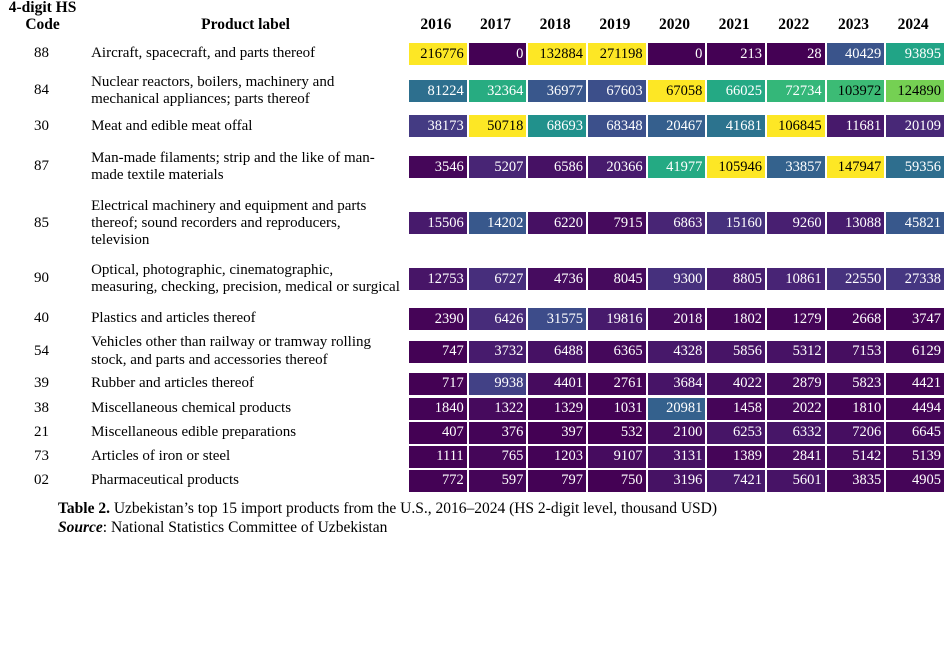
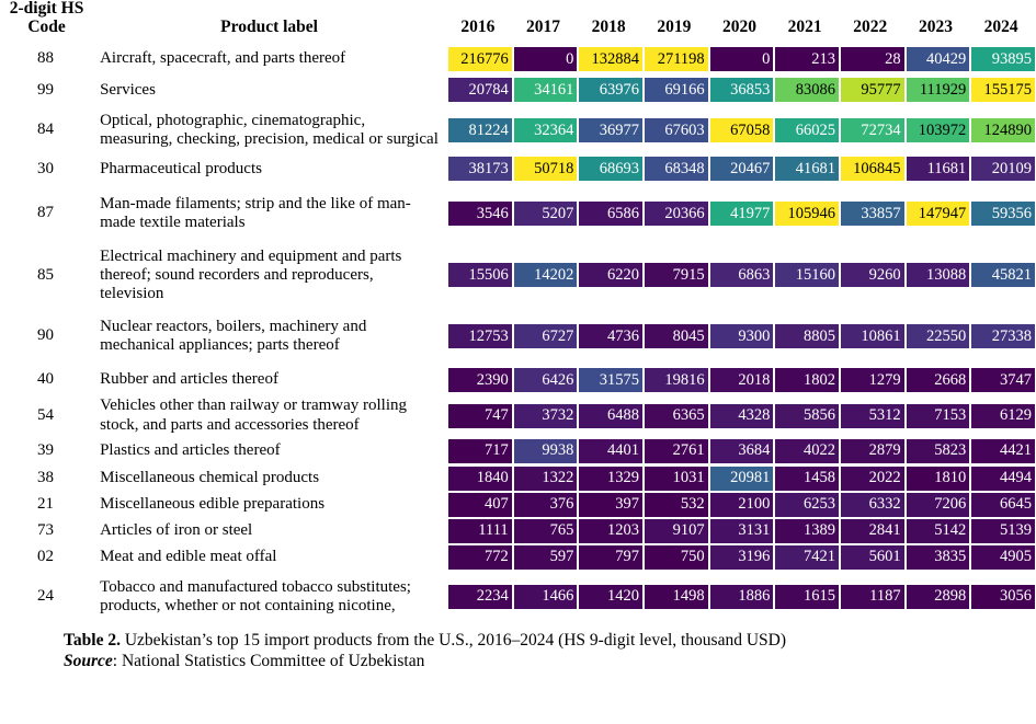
- 4-digit HS Code	Product label	2016	2017	2018	2019	2020	2021	2022	2023	2024
+ 2-digit HS Code	Product label	2016	2017	2018	2019	2020	2021	2022	2023	2024
  88	Aircraft, spacecraft, and parts thereof	216776	0	132884	271198	0	213	28	40429	93895
+ 99	Services	20784	34161	63976	69166	36853	83086	95777	111929	155175
- 84	Nuclear reactors, boilers, machinery and mechanical appliances; parts thereof	81224	32364	36977	67603	67058	66025	72734	103972	124890
+ 84	Optical, photographic, cinematographic, measuring, checking, precision, medical or surgical	81224	32364	36977	67603	67058	66025	72734	103972	124890
- 30	Meat and edible meat offal	38173	50718	68693	68348	20467	41681	106845	11681	20109
+ 30	Pharmaceutical products	38173	50718	68693	68348	20467	41681	106845	11681	20109
  87	Man-made filaments; strip and the like of man-made textile materials	3546	5207	6586	20366	41977	105946	33857	147947	59356
  85	Electrical machinery and equipment and parts thereof; sound recorders and reproducers, television	15506	14202	6220	7915	6863	15160	9260	13088	45821
- 90	Optical, photographic, cinematographic, measuring, checking, precision, medical or surgical	12753	6727	4736	8045	9300	8805	10861	22550	27338
+ 90	Nuclear reactors, boilers, machinery and mechanical appliances; parts thereof	12753	6727	4736	8045	9300	8805	10861	22550	27338
- 40	Plastics and articles thereof	2390	6426	31575	19816	2018	1802	1279	2668	3747
+ 40	Rubber and articles thereof	2390	6426	31575	19816	2018	1802	1279	2668	3747
  54	Vehicles other than railway or tramway rolling stock, and parts and accessories thereof	747	3732	6488	6365	4328	5856	5312	7153	6129
- 39	Rubber and articles thereof	717	9938	4401	2761	3684	4022	2879	5823	4421
+ 39	Plastics and articles thereof	717	9938	4401	2761	3684	4022	2879	5823	4421
  38	Miscellaneous chemical products	1840	1322	1329	1031	20981	1458	2022	1810	4494
  21	Miscellaneous edible preparations	407	376	397	532	2100	6253	6332	7206	6645
  73	Articles of iron or steel	1111	765	1203	9107	3131	1389	2841	5142	5139
- 02	Pharmaceutical products	772	597	797	750	3196	7421	5601	3835	4905
+ 02	Meat and edible meat offal	772	597	797	750	3196	7421	5601	3835	4905
+ 24	Tobacco and manufactured tobacco substitutes; products, whether or not containing nicotine,	2234	1466	1420	1498	1886	1615	1187	2898	3056
- Table 2. Uzbekistan’s top 15 import products from the U.S., 2016–2024 (HS 2-digit level, thousand USD)
+ Table 2. Uzbekistan’s top 15 import products from the U.S., 2016–2024 (HS 9-digit level, thousand USD)
  Source: National Statistics Committee of Uzbekistan
